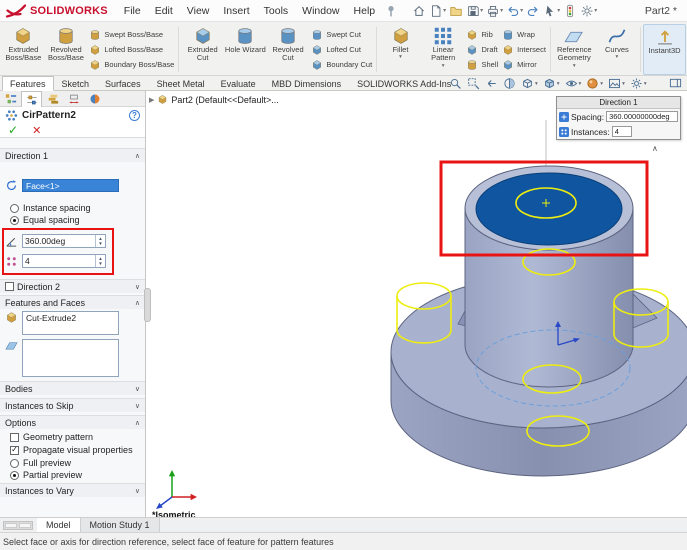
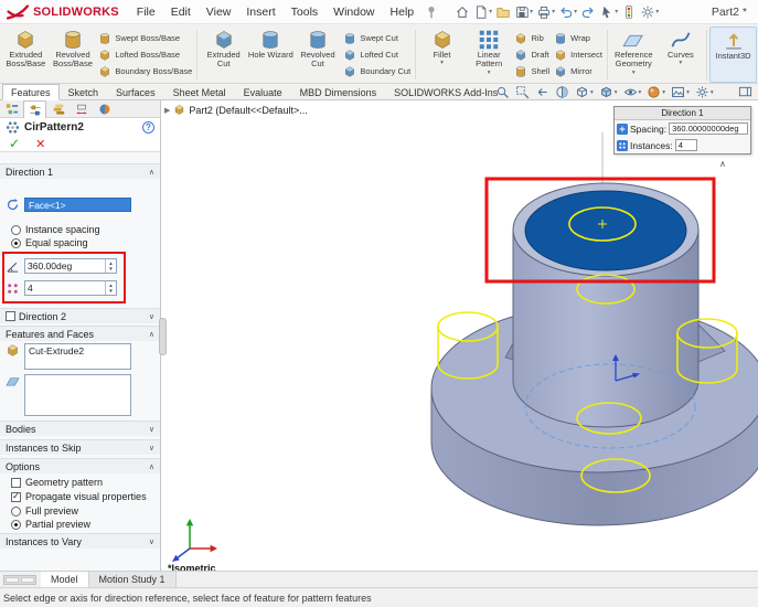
  SOLIDWORKS
  File
  Edit
  View
  Insert
  Tools
  Window
  Help
  Part2 *
  Extruded Boss/Base
  Revolved Boss/Base
  Swept Boss/Base
  Lofted Boss/Base
  Boundary Boss/Base
  Extruded Cut
  Hole Wizard
  Revolved Cut
  Swept Cut
  Lofted Cut
  Boundary Cut
  Fillet
  Linear Pattern
  Rib
  Draft
  Shell
  Wrap
  Intersect
  Mirror
  Reference Geometry
  Curves
  Instant3D
  Features
  Sketch
  Surfaces
  Sheet Metal
  Evaluate
  MBD Dimensions
  SOLIDWORKS Add-Ins
  CirPattern2
  ?
  ✓
  ✕
  Direction 1
  Face<1>
  Instance spacing
  Equal spacing
  360.00deg
  4
  Direction 2
  Features and Faces
  Cut-Extrude2
  Bodies
  Instances to Skip
  Options
  Geometry pattern
  Propagate visual properties
  Full preview
  Partial preview
  Instances to Vary
  Part2 (Default<<Default>...
  Direction 1
  Spacing:
  360.00000000deg
  Instances:
  4
  ∧
  *Isometric
  Model
  Motion Study 1
- Select face or axis for direction reference, select face of feature for pattern features
+ Select edge or axis for direction reference, select face of feature for pattern features
